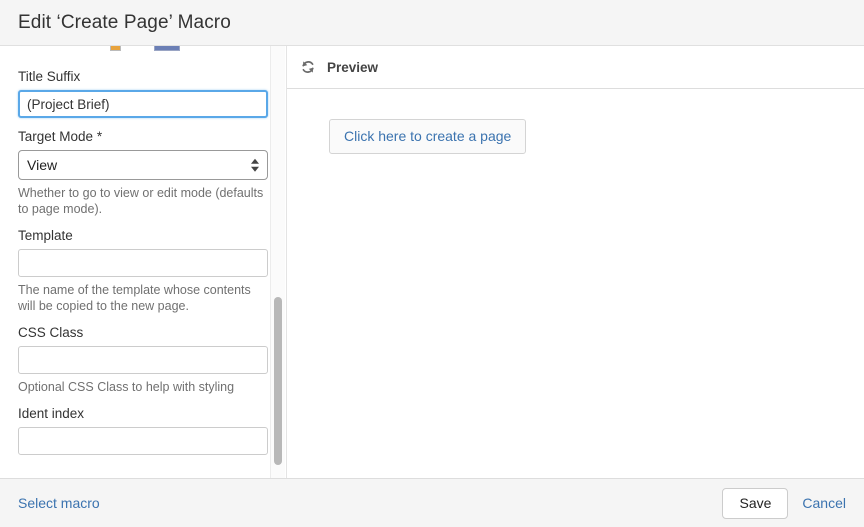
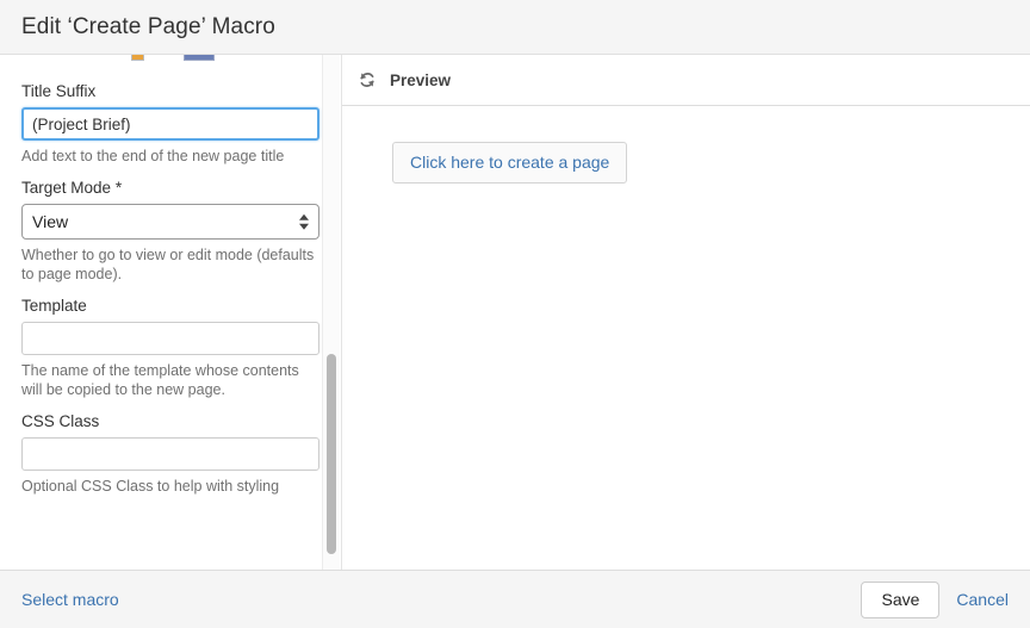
  Edit ‘Create Page’ Macro
  Title Suffix
  (Project Brief)
+ Add text to the end of the new page title
  Target Mode *
  View
  Whether to go to view or edit mode (defaults to page mode).
  Template
  The name of the template whose contents will be copied to the new page.
  CSS Class
  Optional CSS Class to help with styling
- Ident index
  Preview
  Click here to create a page
  Select macro
  Save
  Cancel
